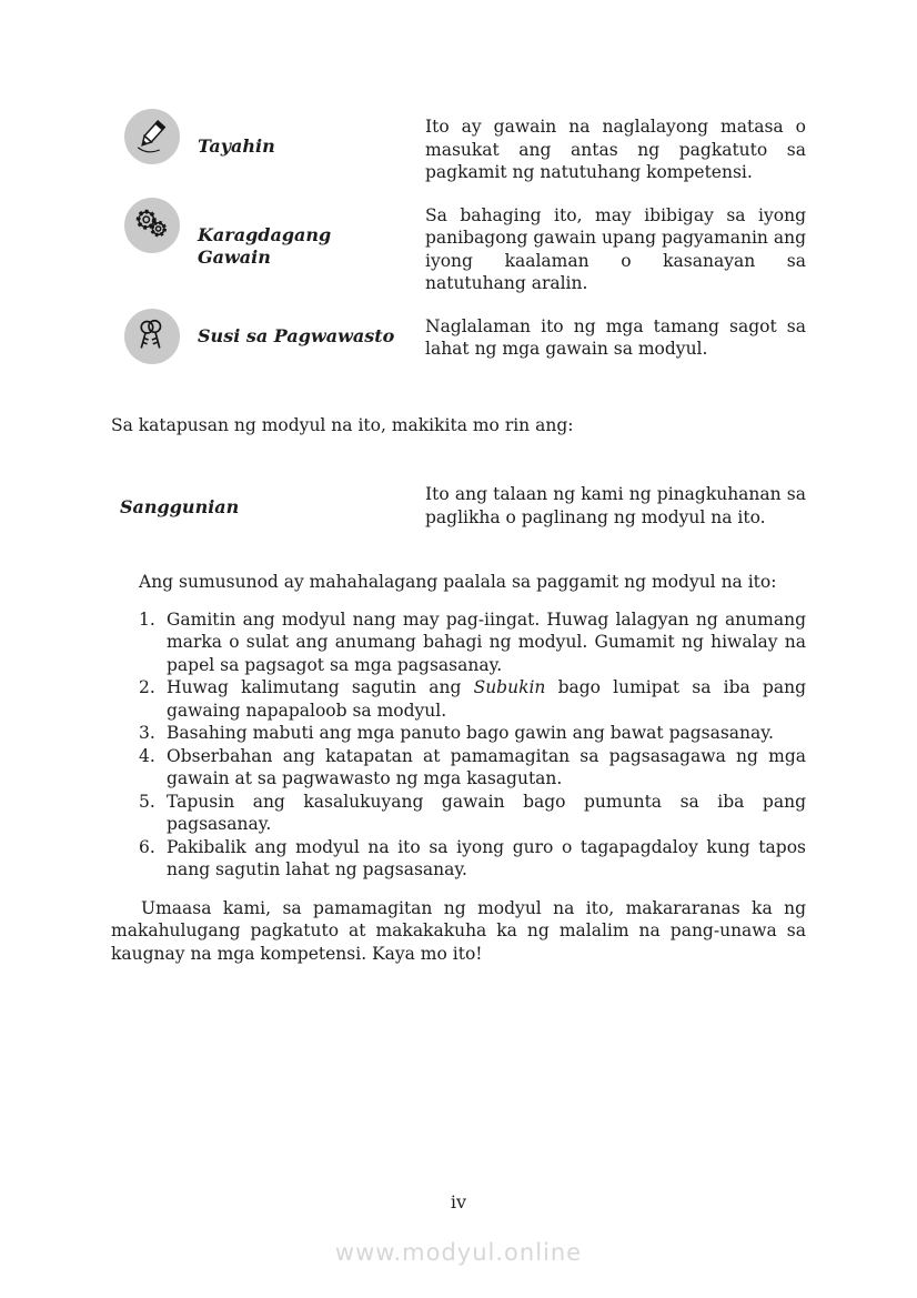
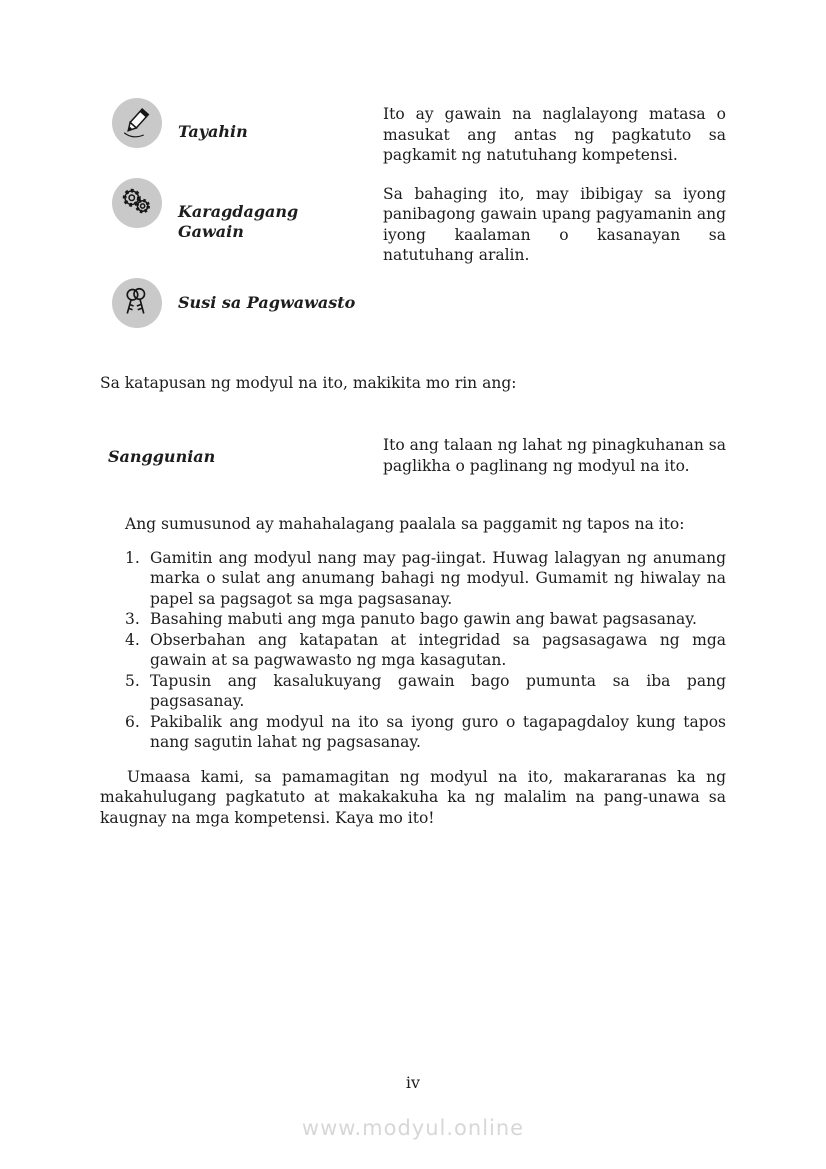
  Tayahin
  Ito ay gawain na naglalayong matasa o masukat ang antas ng pagkatuto sa pagkamit ng natutuhang kompetensi.
  Karagdagang
  Gawain
  Sa bahaging ito, may ibibigay sa iyong panibagong gawain upang pagyamanin ang iyong kaalaman o kasanayan sa natutuhang aralin.
  Susi sa Pagwawasto
- Naglalaman ito ng mga tamang sagot sa lahat ng mga gawain sa modyul.
  Sa katapusan ng modyul na ito, makikita mo rin ang:
  Sanggunian
- Ito ang talaan ng kami ng pinagkuhanan sa paglikha o paglinang ng modyul na ito.
+ Ito ang talaan ng lahat ng pinagkuhanan sa paglikha o paglinang ng modyul na ito.
- Ang sumusunod ay mahahalagang paalala sa paggamit ng modyul na ito:
+ Ang sumusunod ay mahahalagang paalala sa paggamit ng tapos na ito:
  1.
  Gamitin ang modyul nang may pag-iingat. Huwag lalagyan ng anumang marka o sulat ang anumang bahagi ng modyul. Gumamit ng hiwalay na papel sa pagsagot sa mga pagsasanay.
- 2.
- Huwag kalimutang sagutin ang Subukin bago lumipat sa iba pang gawaing napapaloob sa modyul.
  3.
  Basahing mabuti ang mga panuto bago gawin ang bawat pagsasanay.
  4.
- Obserbahan ang katapatan at pamamagitan sa pagsasagawa ng mga gawain at sa pagwawasto ng mga kasagutan.
+ Obserbahan ang katapatan at integridad sa pagsasagawa ng mga gawain at sa pagwawasto ng mga kasagutan.
  5.
  Tapusin ang kasalukuyang gawain bago pumunta sa iba pang pagsasanay.
  6.
  Pakibalik ang modyul na ito sa iyong guro o tagapagdaloy kung tapos nang sagutin lahat ng pagsasanay.
  Umaasa kami, sa pamamagitan ng modyul na ito, makararanas ka ng makahulugang pagkatuto at makakakuha ka ng malalim na pang-unawa sa kaugnay na mga kompetensi. Kaya mo ito!
  iv
  www.modyul.online
